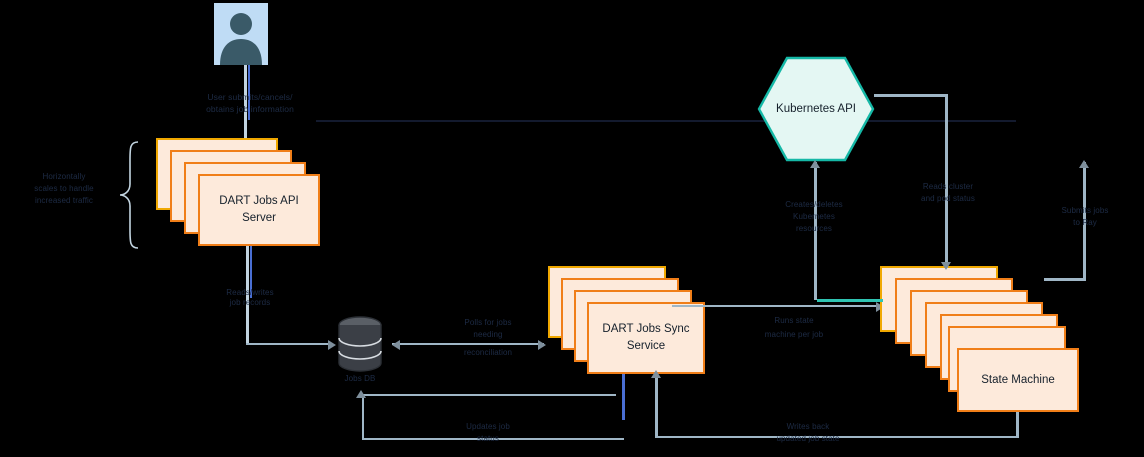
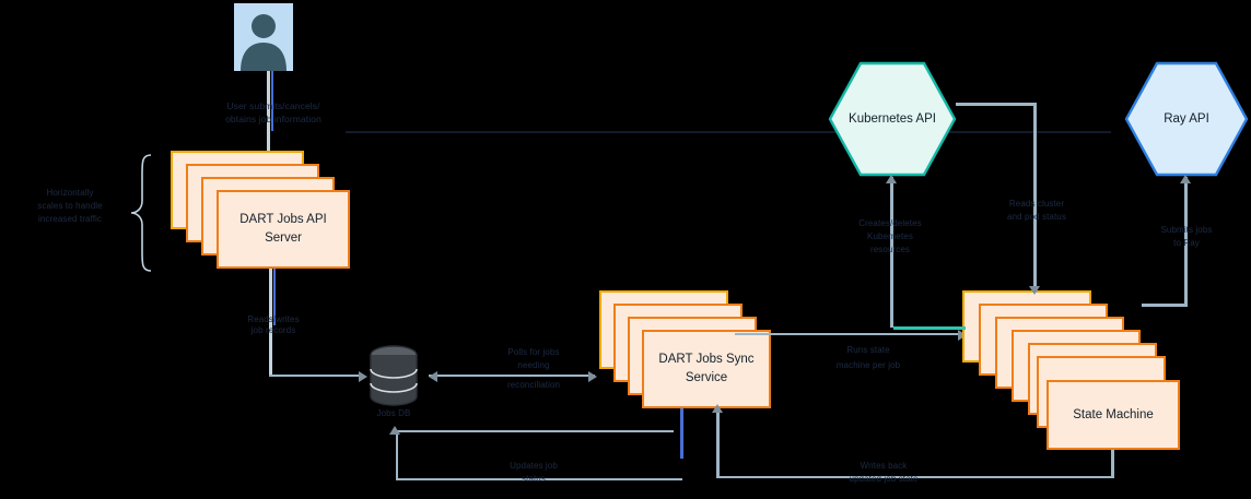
  User submits/cancels/
  obtains job information
  DART Jobs API
  Server
  Horizontally
  scales to handle
  increased traffic
  Reads/writes
  job records
  Jobs DB
  Polls for jobs
  needing
  reconciliation
  DART Jobs Sync
  Service
  Runs state
  machine per job
  State Machine
  Kubernetes API
  Creates/deletes
  Kubernetes
  resources
  Reads cluster
  and pod status
+ Ray API
  Submits jobs
  to Ray
  Writes back
  updated job state
  Updates job
  status
